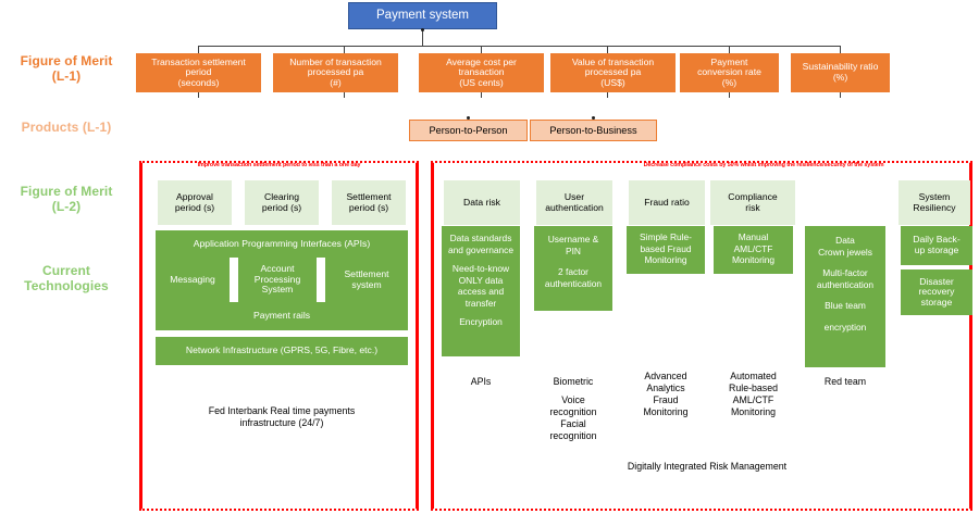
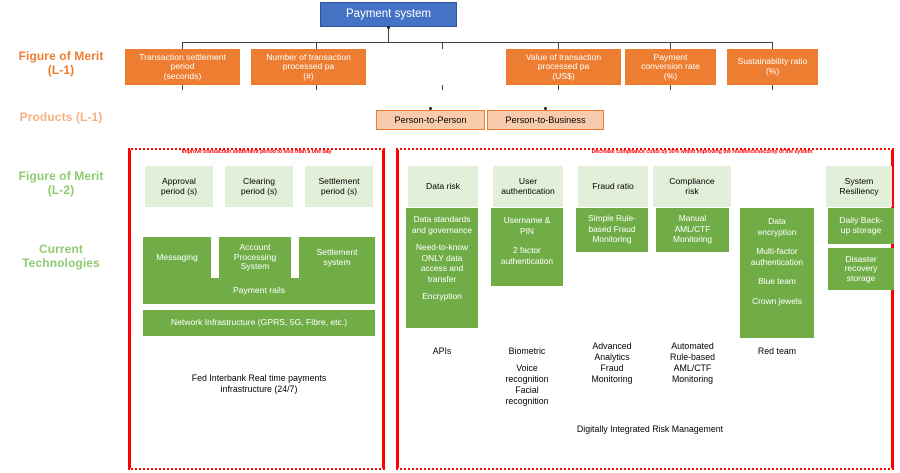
  Figure of Merit
  (L-1)
  Products (L-1)
  Figure of Merit
  (L-2)
  Current
  Technologies
  Payment system
  Transaction settlement
  period
  (seconds)
  Number of transaction
  processed pa
  (#)
- Average cost per
- transaction
- (US cents)
  Value of transaction
  processed pa
  (US$)
  Payment
  conversion rate
  (%)
  Sustainability ratio
  (%)
  Person-to-Person
  Person-to-Business
  Approval
  period (s)
  Clearing
  period (s)
  Settlement
  period (s)
- Application Programming Interfaces (APIs)
  Messaging
  Account
  Processing
  System
  Settlement
  system
  Payment rails
  Network Infrastructure (GPRS, 5G, Fibre, etc.)
  Fed Interbank Real time payments
  infrastructure (24/7)
  Data risk
  User
  authentication
  Fraud ratio
  Compliance
  risk
  System
  Resiliency
  Data standards
  and governance
  Need-to-know
  ONLY data
  access and
  transfer
  Encryption
  Username &
  PIN
  2 factor
  authentication
  Simple Rule-
  based Fraud
  Monitoring
  Manual
  AML/CTF
  Monitoring
  Data
- Crown jewels
+ encryption
  Multi-factor
  authentication
  Blue team
- encryption
+ Crown jewels
  Daily Back-
  up storage
  Disaster
  recovery
  storage
  APIs
  Biometric
  Voice
  recognition
  Facial
  recognition
  Advanced
  Analytics
  Fraud
  Monitoring
  Automated
  Rule-based
  AML/CTF
  Monitoring
  Red team
  Digitally Integrated Risk Management
